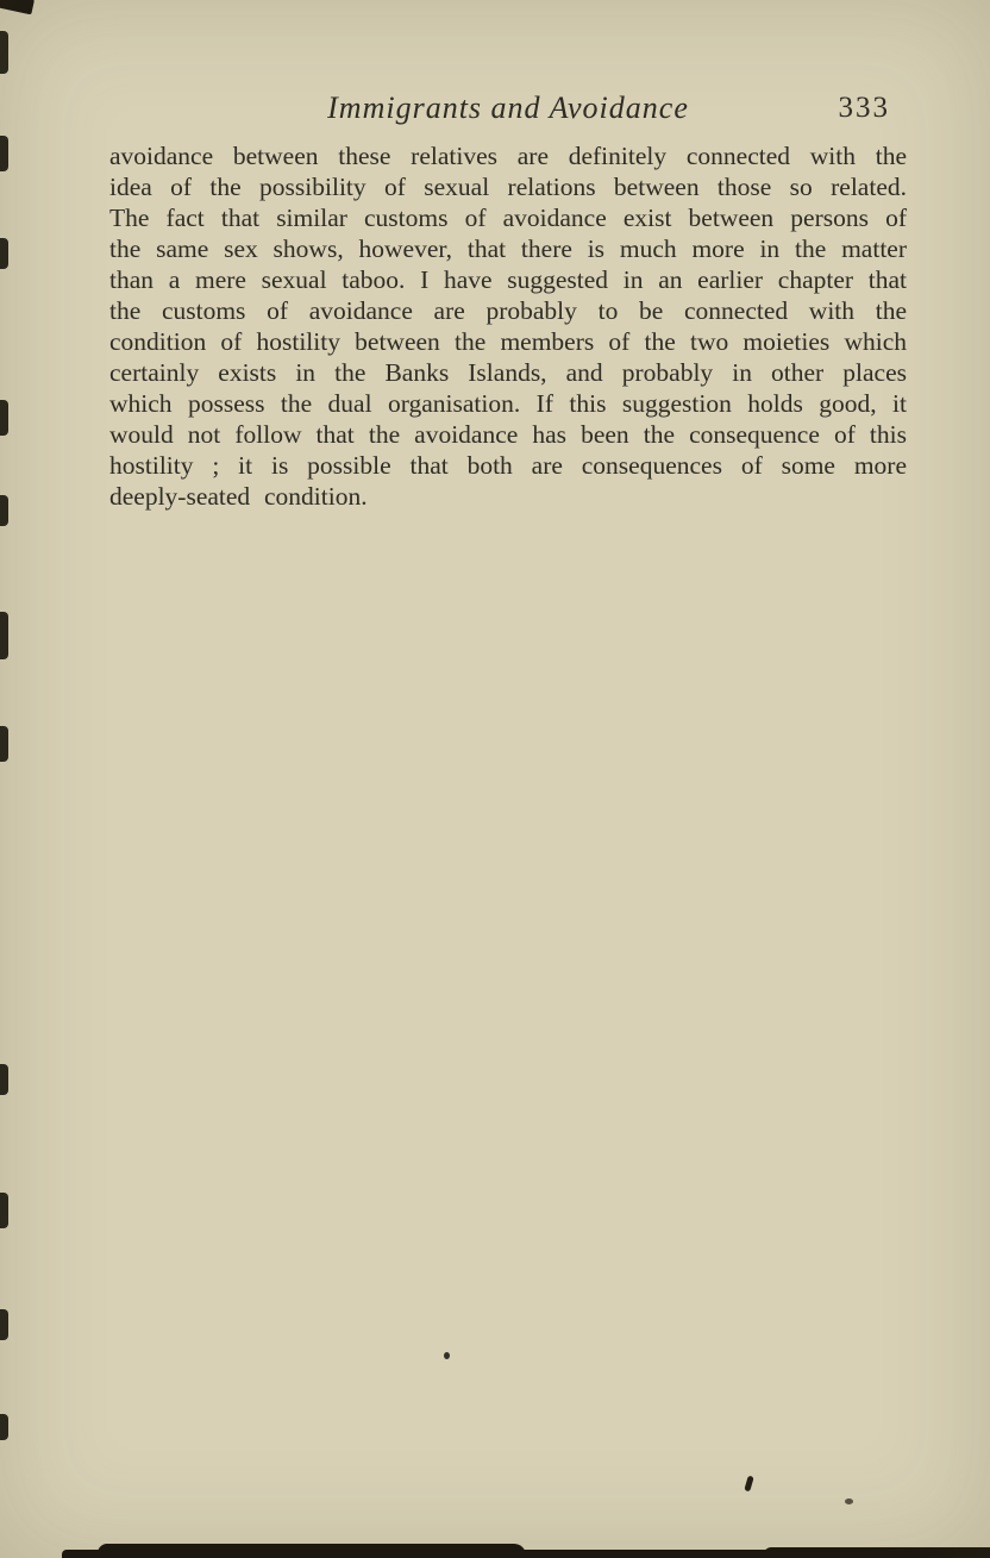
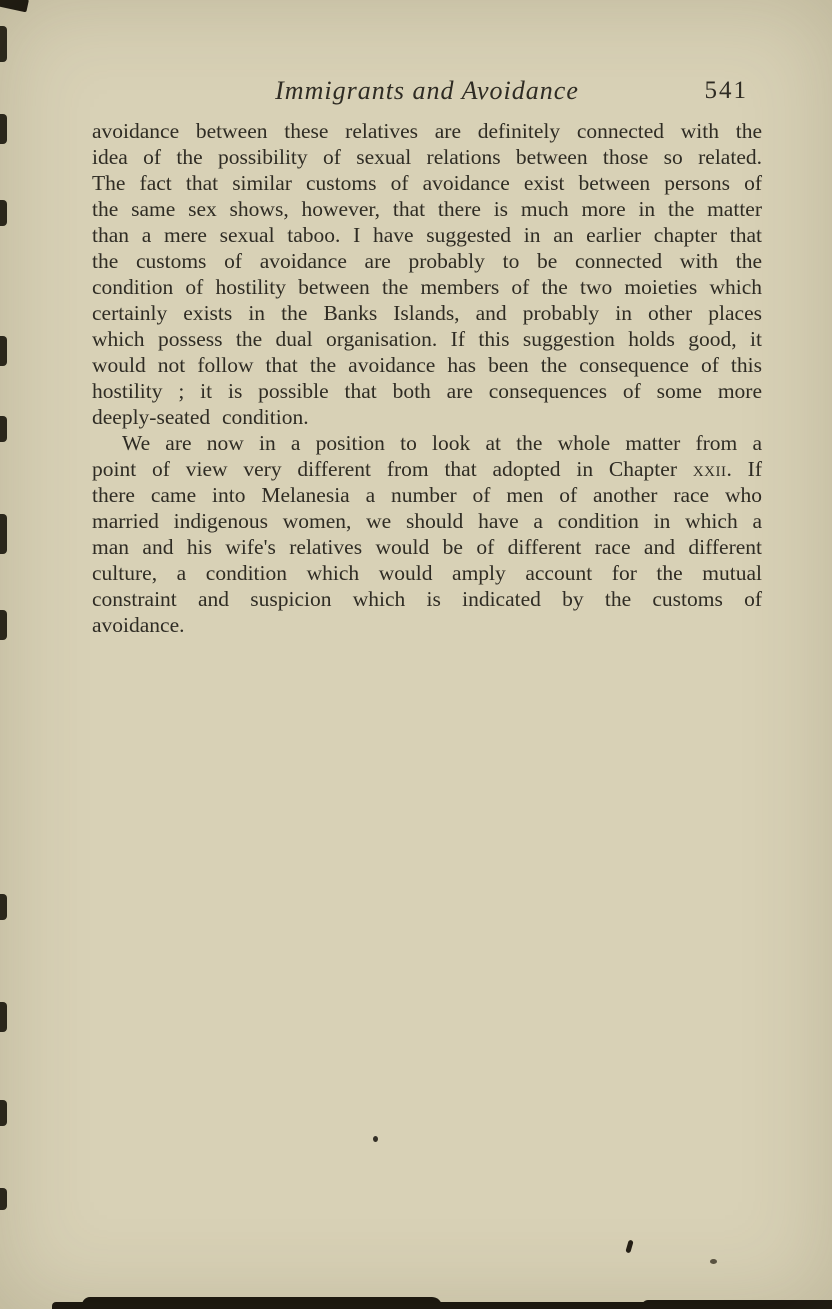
  Immigrants and Avoidance
- 333
+ 541
  avoidance between these relatives are definitely connected with the idea of the possibility of sexual relations between those so related. The fact that similar customs of avoidance exist between persons of the same sex shows, however, that there is much more in the matter than a mere sexual taboo. I have suggested in an earlier chapter that the customs of avoidance are probably to be connected with the condition of hostility between the members of the two moieties which certainly exists in the Banks Islands, and probably in other places which possess the dual organisation. If this suggestion holds good, it would not follow that the avoidance has been the consequence of this hostility ; it is possible that both are consequences of some more deeply-seated condition.
+ We are now in a position to look at the whole matter from a point of view very different from that adopted in Chapter xxii. If there came into Melanesia a number of men of another race who married indigenous women, we should have a condition in which a man and his wife's relatives would be of different race and different culture, a condition which would amply account for the mutual constraint and suspicion which is indicated by the customs of avoidance.
